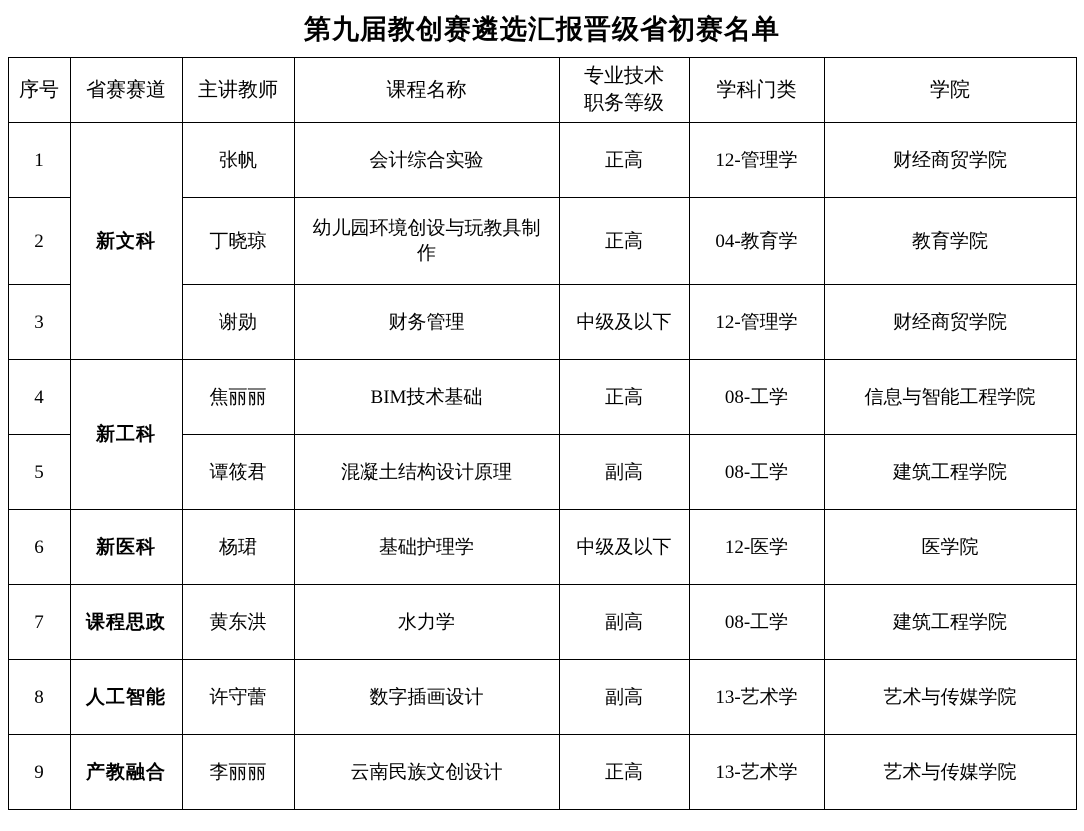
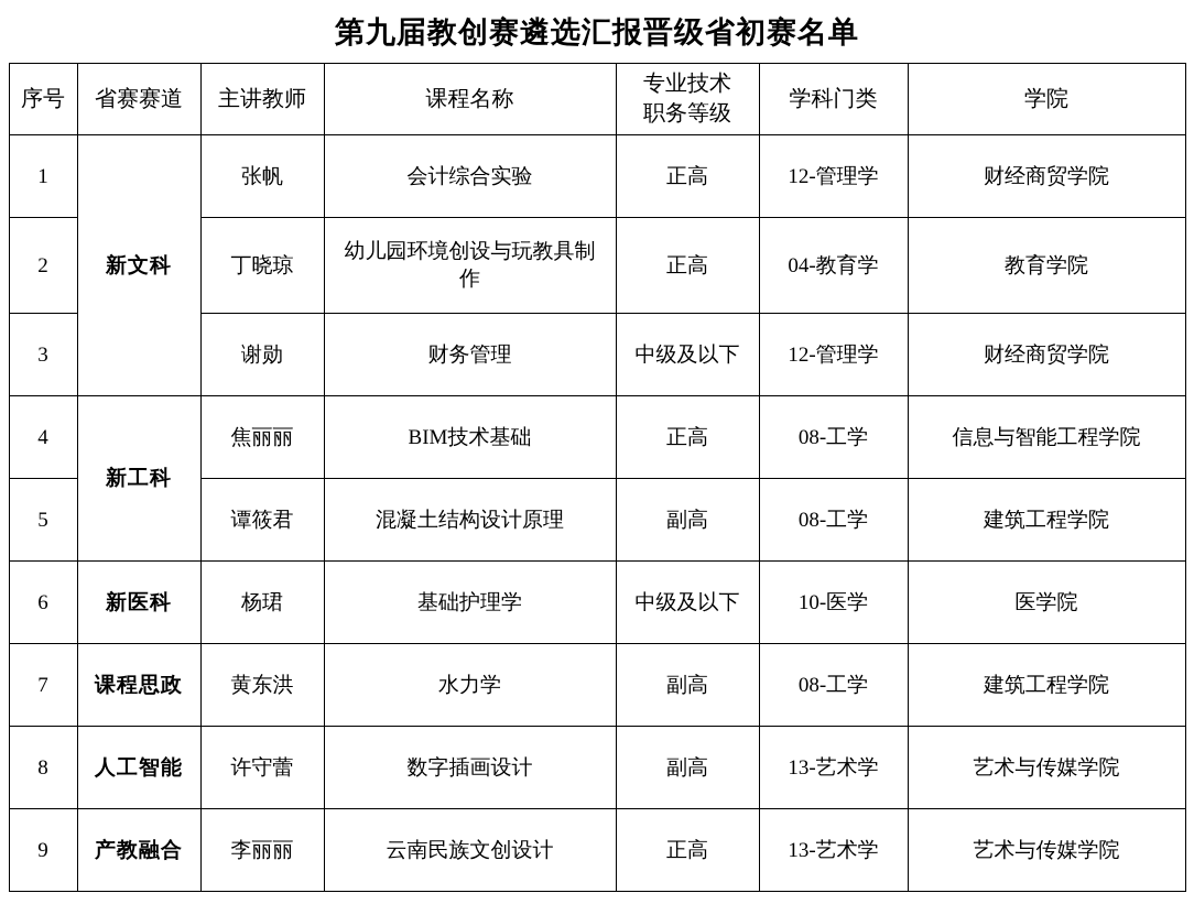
  第九届教创赛遴选汇报晋级省初赛名单
  序号	省赛赛道	主讲教师	课程名称	专业技术 职务等级	学科门类	学院
  1	新文科	张帆	会计综合实验	正高	12-管理学	财经商贸学院
  2	丁晓琼	幼儿园环境创设与玩教具制作	正高	04-教育学	教育学院
  3	谢勋	财务管理	中级及以下	12-管理学	财经商贸学院
  4	新工科	焦丽丽	BIM技术基础	正高	08-工学	信息与智能工程学院
  5	谭筱君	混凝土结构设计原理	副高	08-工学	建筑工程学院
- 6	新医科	杨珺	基础护理学	中级及以下	12-医学	医学院
+ 6	新医科	杨珺	基础护理学	中级及以下	10-医学	医学院
  7	课程思政	黄东洪	水力学	副高	08-工学	建筑工程学院
  8	人工智能	许守蕾	数字插画设计	副高	13-艺术学	艺术与传媒学院
  9	产教融合	李丽丽	云南民族文创设计	正高	13-艺术学	艺术与传媒学院
